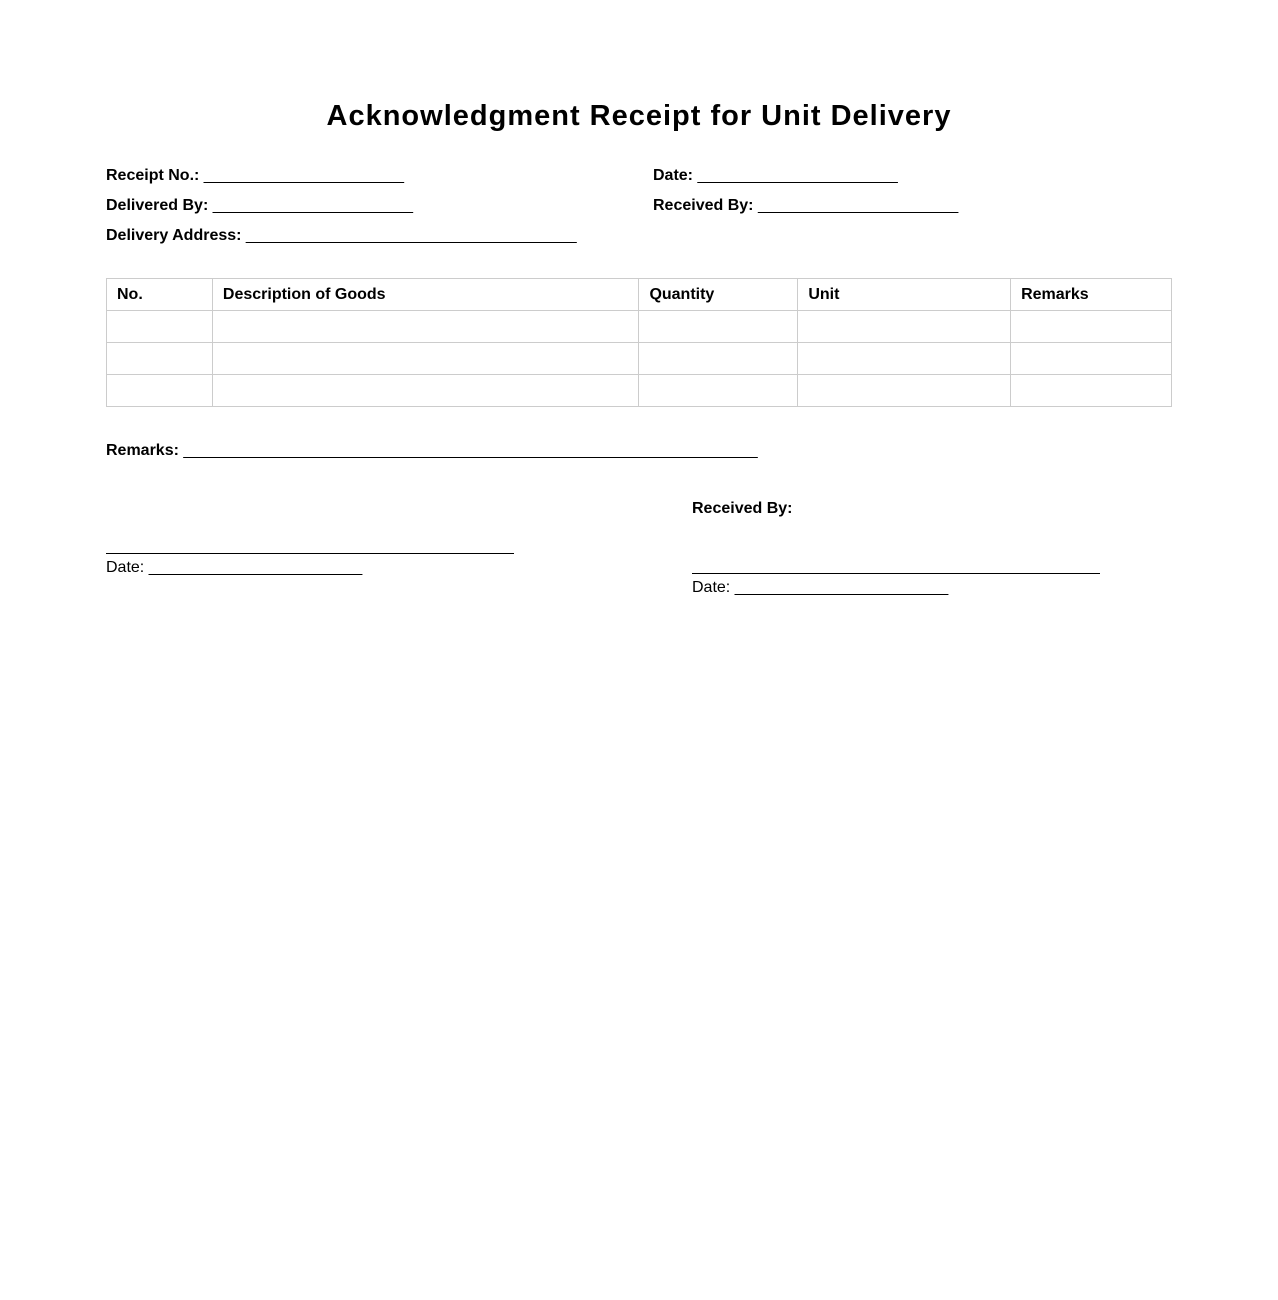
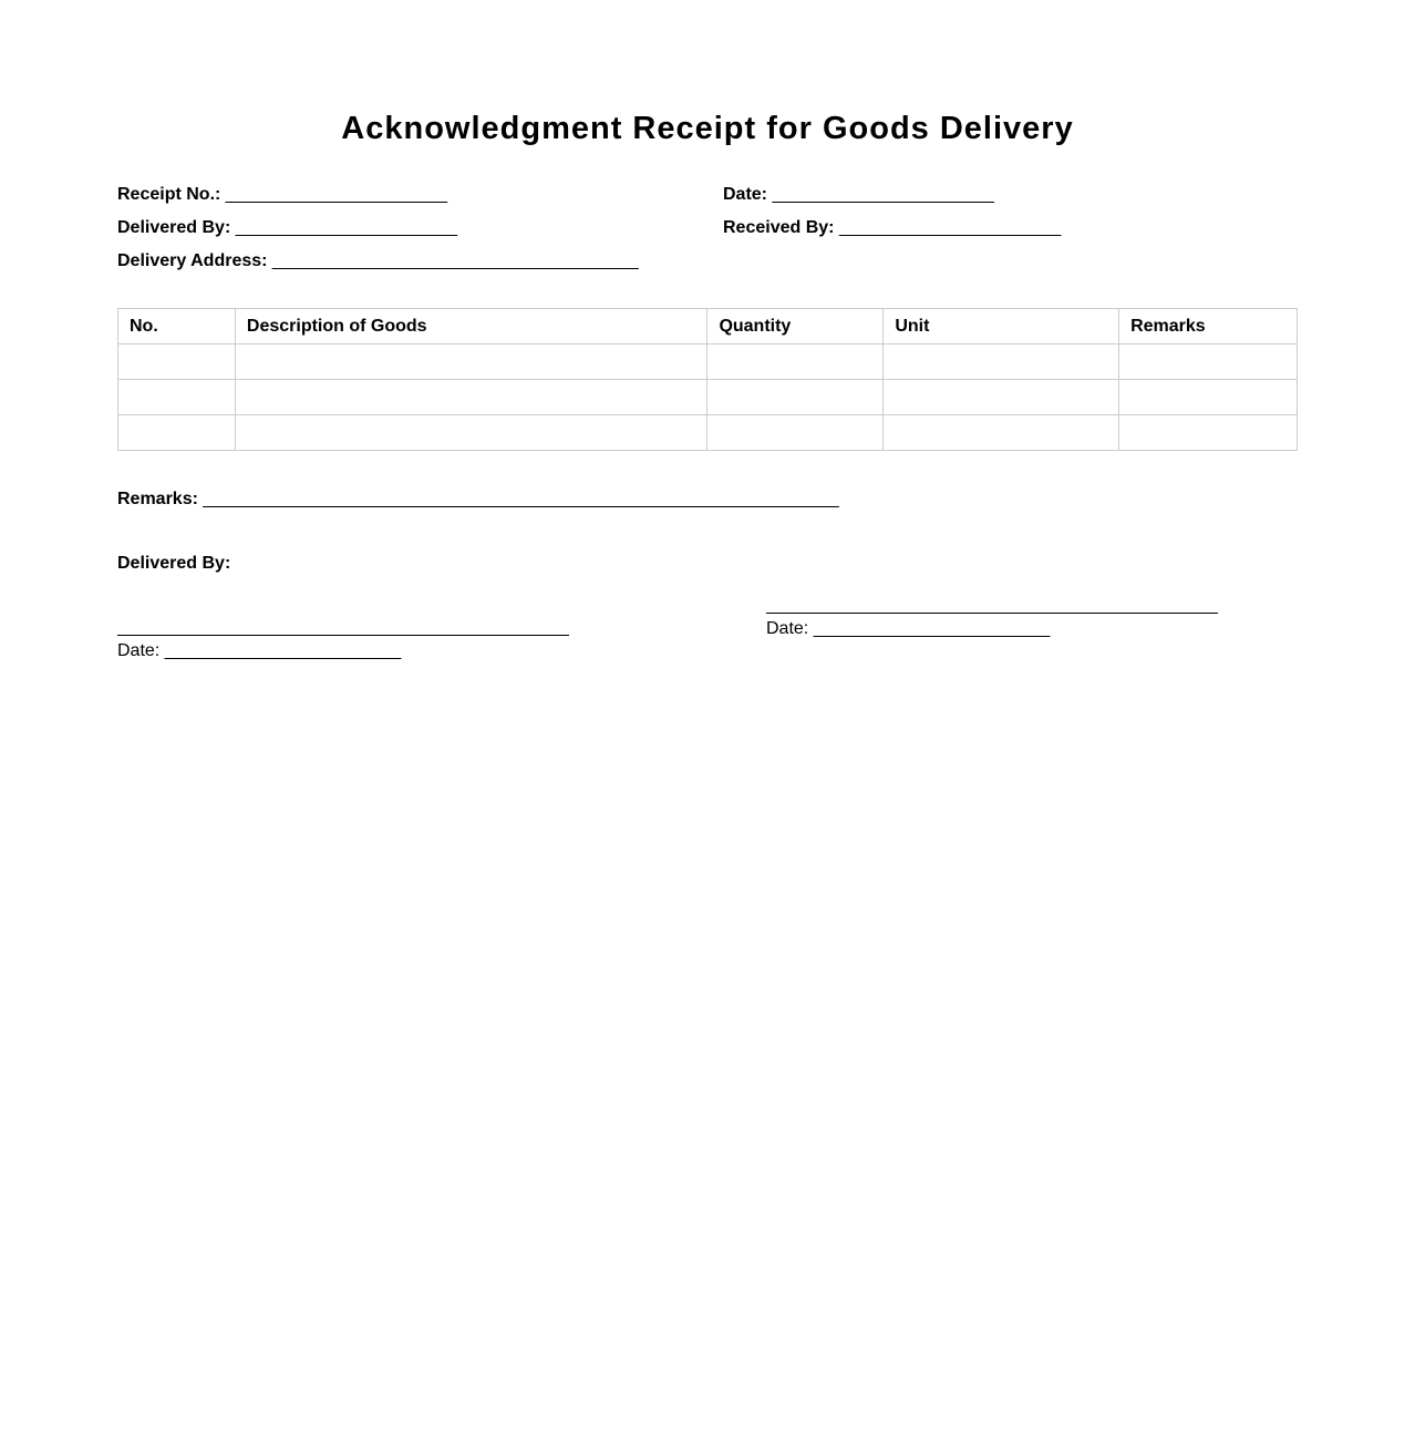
- Acknowledgment Receipt for Unit Delivery
+ Acknowledgment Receipt for Goods Delivery
  Receipt No.: _______________________
  Delivered By: _______________________
  Delivery Address: ______________________________________
  Date: _______________________
  Received By: _______________________
  No.	Description of Goods	Quantity	Unit	Remarks
  Remarks: __________________________________________________________________
+ Delivered By:
  Date: ________________________
- Received By:
  Date: ________________________
